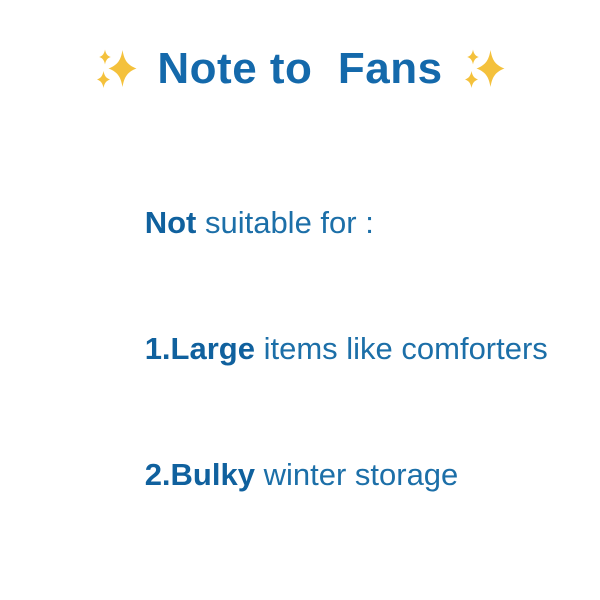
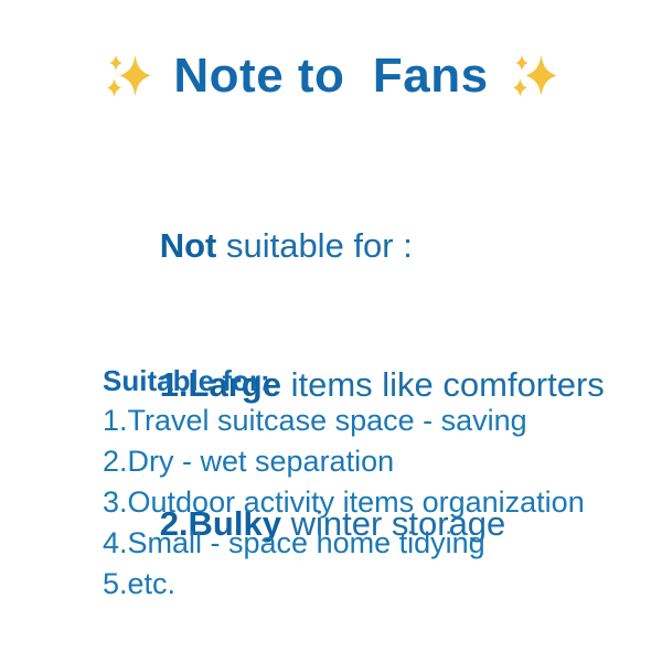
  Note to Fans
  Not suitable for :
  1.Large items like comforters
  2.Bulky winter storage
+ Suitable for:
+ 1.Travel suitcase space - saving
+ 2.Dry - wet separation
+ 3.Outdoor activity items organization
+ 4.Small - space home tidying
+ 5.etc.
